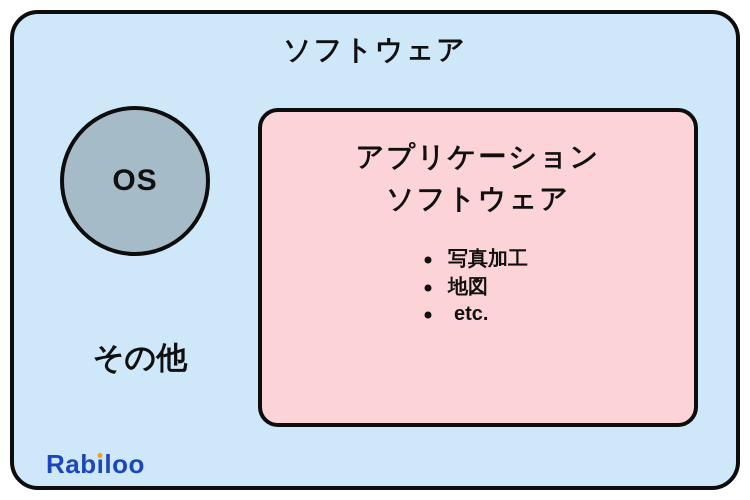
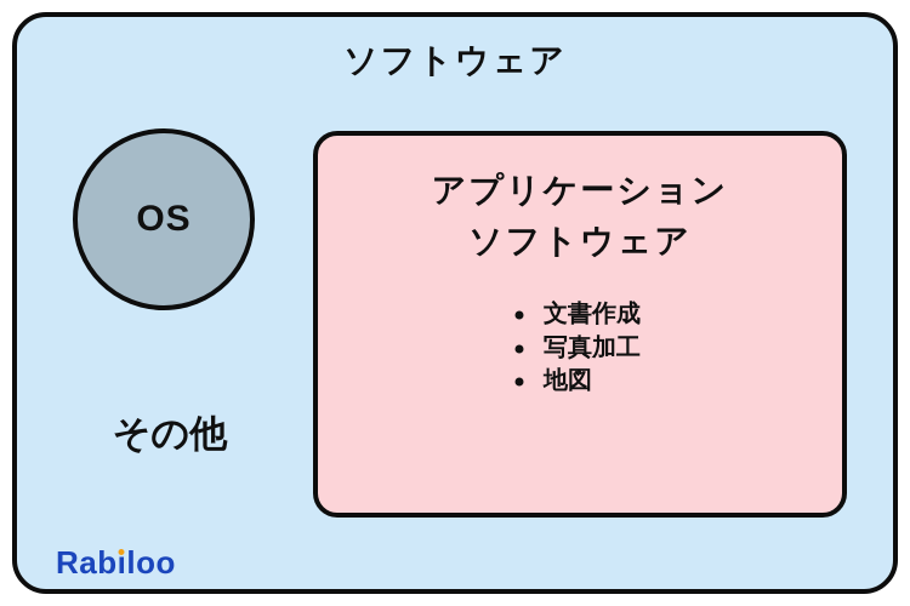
  ソフトウェア
  OS
  その他
  アプリケーション
  ソフトウェア
+ 文書作成
  写真加工
  地図
- etc.
  Rabıloo
